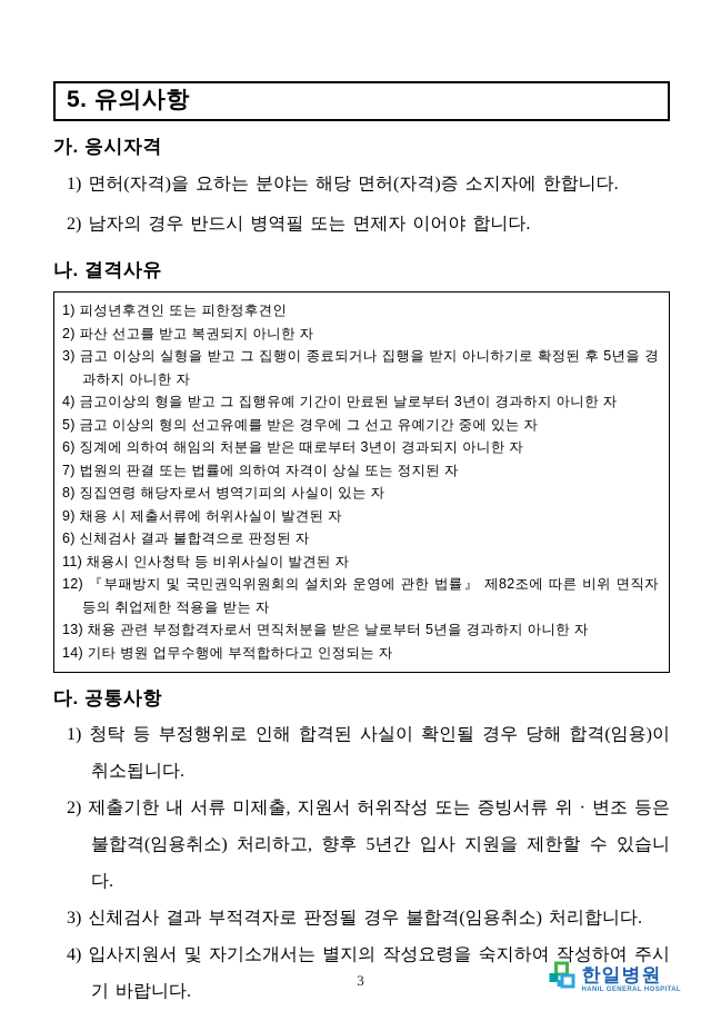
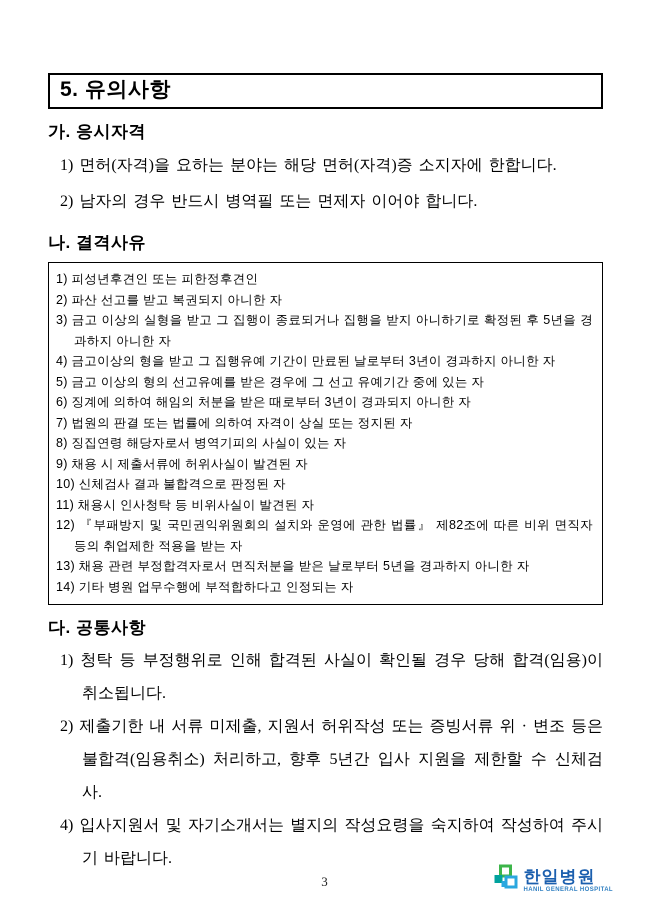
  5. 유의사항
  가. 응시자격
  1) 면허(자격)을 요하는 분야는 해당 면허(자격)증 소지자에 한합니다.
  2) 남자의 경우 반드시 병역필 또는 면제자 이어야 합니다.
  나. 결격사유
  1) 피성년후견인 또는 피한정후견인
  2) 파산 선고를 받고 복권되지 아니한 자
  3) 금고 이상의 실형을 받고 그 집행이 종료되거나 집행을 받지 아니하기로 확정된 후 5년을 경과하지 아니한 자
  4) 금고이상의 형을 받고 그 집행유예 기간이 만료된 날로부터 3년이 경과하지 아니한 자
  5) 금고 이상의 형의 선고유예를 받은 경우에 그 선고 유예기간 중에 있는 자
  6) 징계에 의하여 해임의 처분을 받은 때로부터 3년이 경과되지 아니한 자
  7) 법원의 판결 또는 법률에 의하여 자격이 상실 또는 정지된 자
  8) 징집연령 해당자로서 병역기피의 사실이 있는 자
  9) 채용 시 제출서류에 허위사실이 발견된 자
- 6) 신체검사 결과 불합격으로 판정된 자
+ 10) 신체검사 결과 불합격으로 판정된 자
  11) 채용시 인사청탁 등 비위사실이 발견된 자
  12) 『부패방지 및 국민권익위원회의 설치와 운영에 관한 법률』 제82조에 따른 비위 면직자 등의 취업제한 적용을 받는 자
  13) 채용 관련 부정합격자로서 면직처분을 받은 날로부터 5년을 경과하지 아니한 자
  14) 기타 병원 업무수행에 부적합하다고 인정되는 자
  다. 공통사항
  1) 청탁 등 부정행위로 인해 합격된 사실이 확인될 경우 당해 합격(임용)이 취소됩니다.
- 2) 제출기한 내 서류 미제출, 지원서 허위작성 또는 증빙서류 위 · 변조 등은 불합격(임용취소) 처리하고, 향후 5년간 입사 지원을 제한할 수 있습니다.
+ 2) 제출기한 내 서류 미제출, 지원서 허위작성 또는 증빙서류 위 · 변조 등은 불합격(임용취소) 처리하고, 향후 5년간 입사 지원을 제한할 수 신체검사.
- 3) 신체검사 결과 부적격자로 판정될 경우 불합격(임용취소) 처리합니다.
  4) 입사지원서 및 자기소개서는 별지의 작성요령을 숙지하여 작성하여 주시기 바랍니다.
  3
  한일병원
